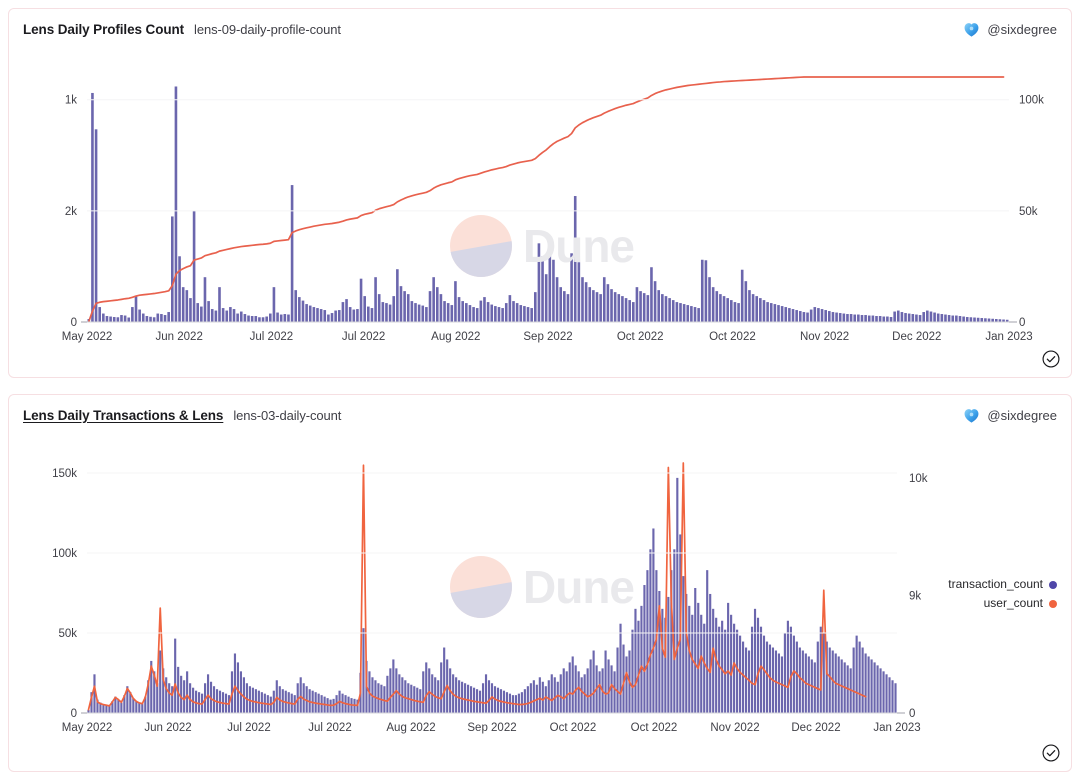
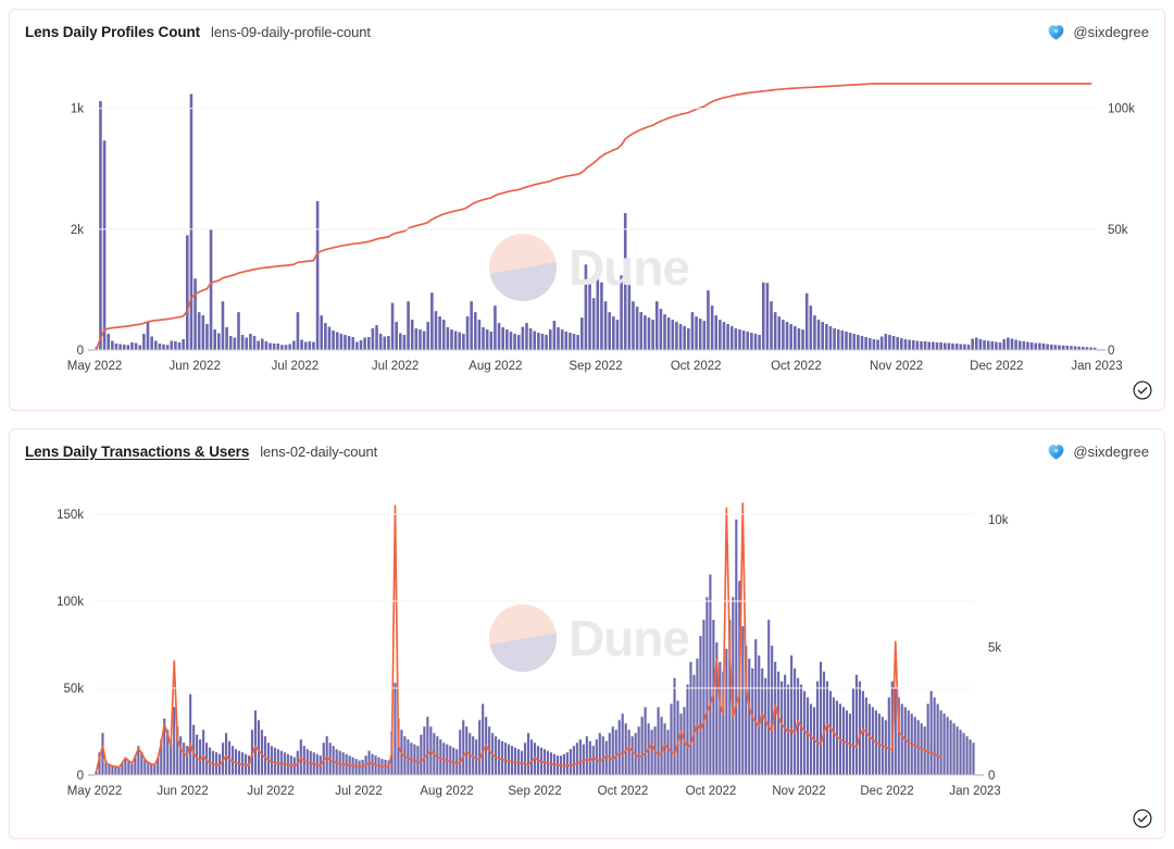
  Lens Daily Profiles Count
  lens-09-daily-profile-count
  @sixdegree
  Dune
  0
  2k
  1k
  0
  50k
  100k
  May 2022
  Jun 2022
  Jul 2022
  Jul 2022
  Aug 2022
  Sep 2022
  Oct 2022
  Oct 2022
  Nov 2022
  Dec 2022
  Jan 2023
- Lens Daily Transactions & Lens
+ Lens Daily Transactions & Users
- lens-03-daily-count
+ lens-02-daily-count
  @sixdegree
  Dune
- transaction_count
- user_count
  0
  50k
  100k
  150k
  0
- 9k
+ 5k
  10k
  May 2022
  Jun 2022
  Jul 2022
  Jul 2022
  Aug 2022
  Sep 2022
  Oct 2022
  Oct 2022
  Nov 2022
  Dec 2022
  Jan 2023
